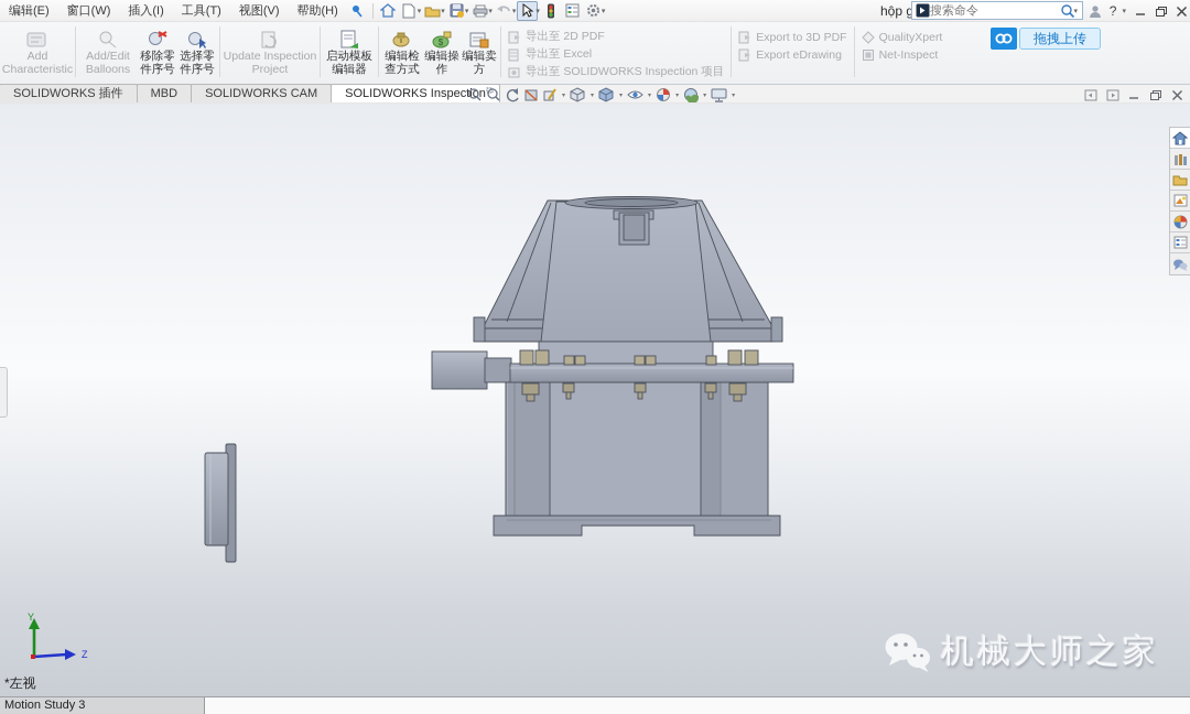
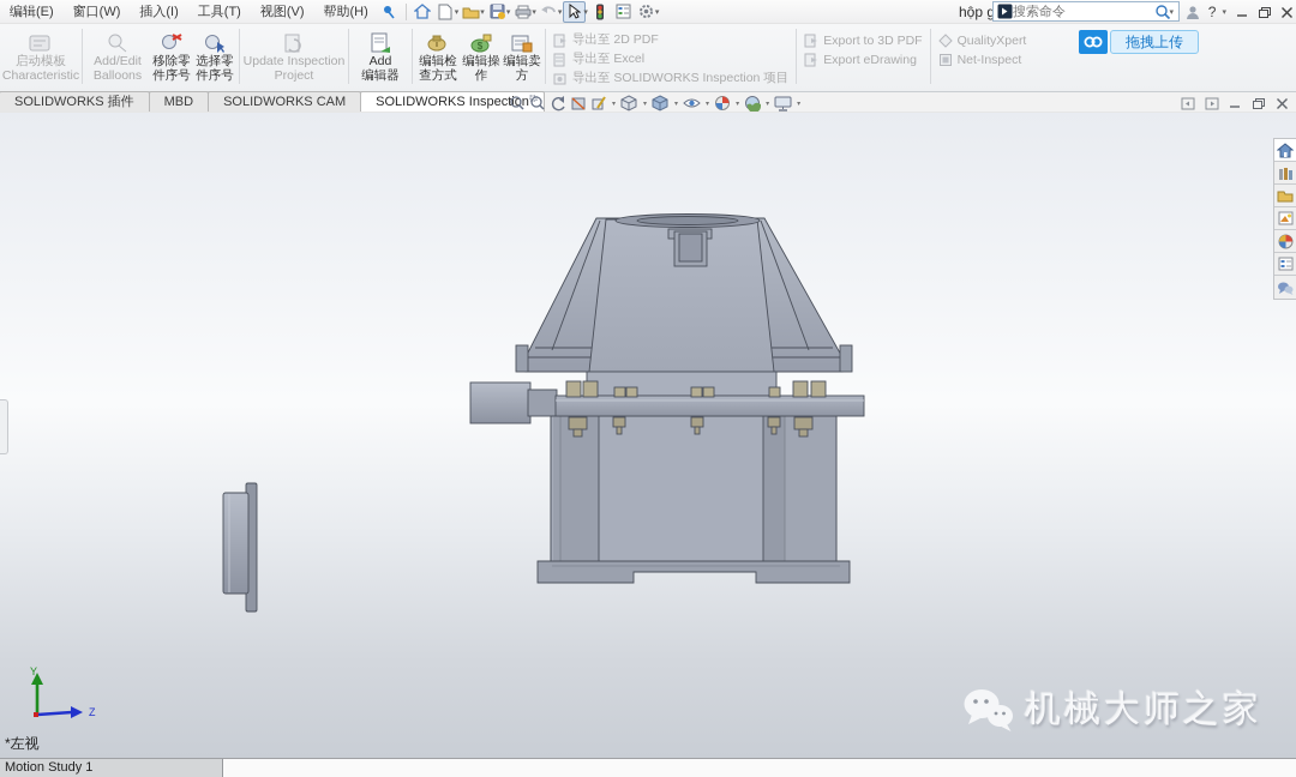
  编辑(E)
  窗口(W)
  插入(I)
  工具(T)
  视图(V)
  帮助(H)
  搜索命令
  ?
- Add
+ 启动模板
  Characteristic
  Add/Edit
  Balloons
  移除零
  件序号
  选择零
  件序号
  Update Inspection
  Project
- 启动模板
+ Add
  编辑器
  编辑检
  查方式
  $
  编辑操
  作
  编辑卖
  方
  导出至 2D PDF
  导出至 Excel
  导出至 SOLIDWORKS Inspection 项目
  Export to 3D PDF
  Export eDrawing
  QualityXpert
  Net-Inspect
  拖拽上传
  SOLIDWORKS 插件
  MBD
  SOLIDWORKS CAM
  SOLIDWORKS Inspection
  Y
  Z
  *左视
  机械大师之家
- Motion Study 3
+ Motion Study 1
